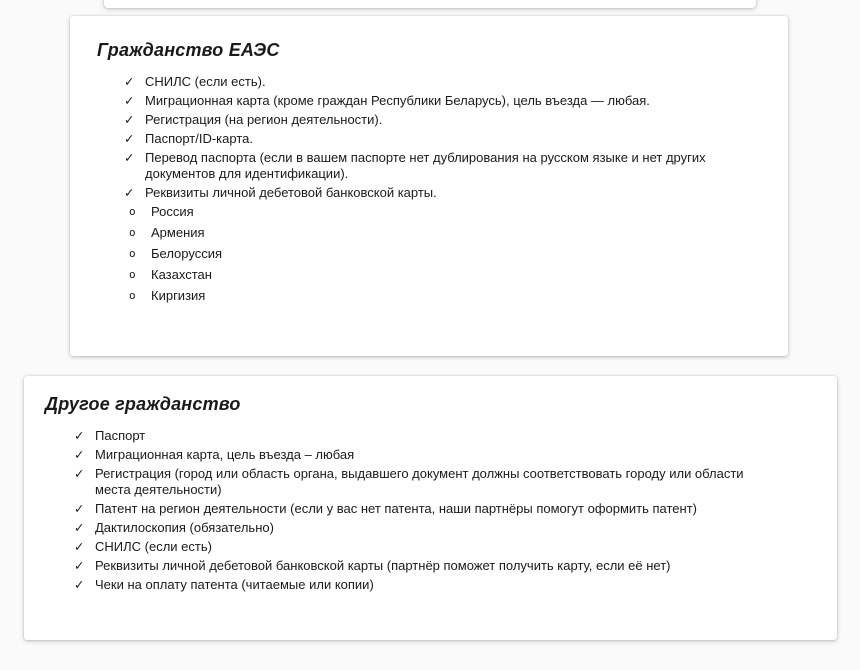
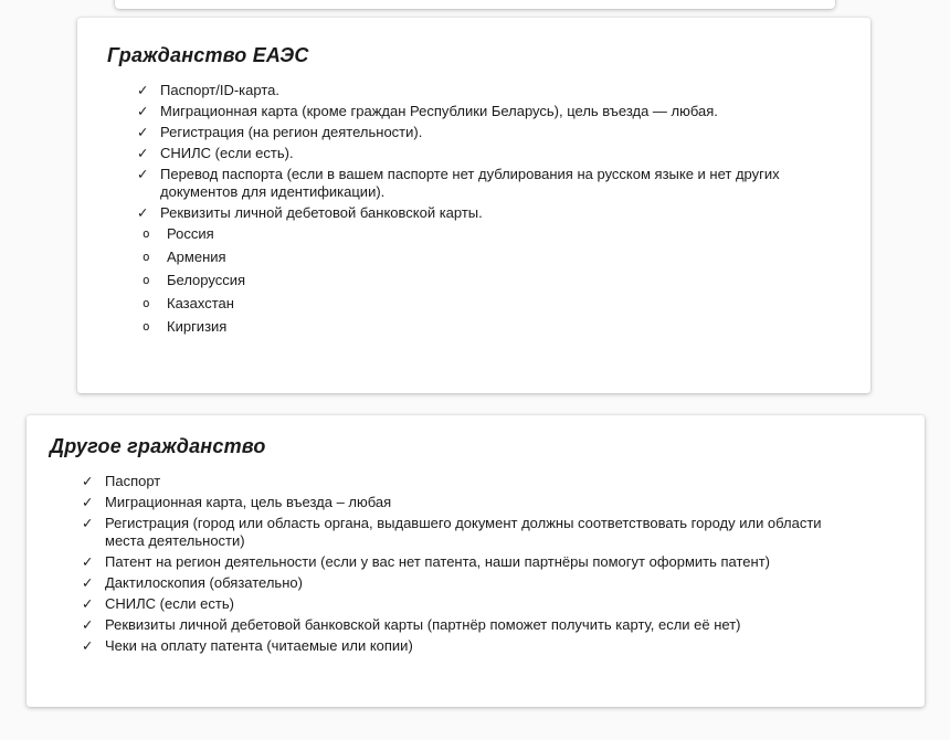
  Гражданство ЕАЭС
  ✓
- СНИЛС (если есть).
+ Паспорт/ID-карта.
  ✓
  Миграционная карта (кроме граждан Республики Беларусь), цель въезда — любая.
  ✓
  Регистрация (на регион деятельности).
  ✓
- Паспорт/ID-карта.
+ СНИЛС (если есть).
  ✓
  Перевод паспорта (если в вашем паспорте нет дублирования на русском языке и нет других документов для идентификации).
  ✓
  Реквизиты личной дебетовой банковской карты.
  o
  Россия
  o
  Армения
  o
  Белоруссия
  o
  Казахстан
  o
  Киргизия
  Другое гражданство
  ✓
  Паспорт
  ✓
  Миграционная карта, цель въезда – любая
  ✓
  Регистрация (город или область органа, выдавшего документ должны соответствовать городу или области места деятельности)
  ✓
  Патент на регион деятельности (если у вас нет патента, наши партнёры помогут оформить патент)
  ✓
  Дактилоскопия (обязательно)
  ✓
  СНИЛС (если есть)
  ✓
  Реквизиты личной дебетовой банковской карты (партнёр поможет получить карту, если её нет)
  ✓
  Чеки на оплату патента (читаемые или копии)
